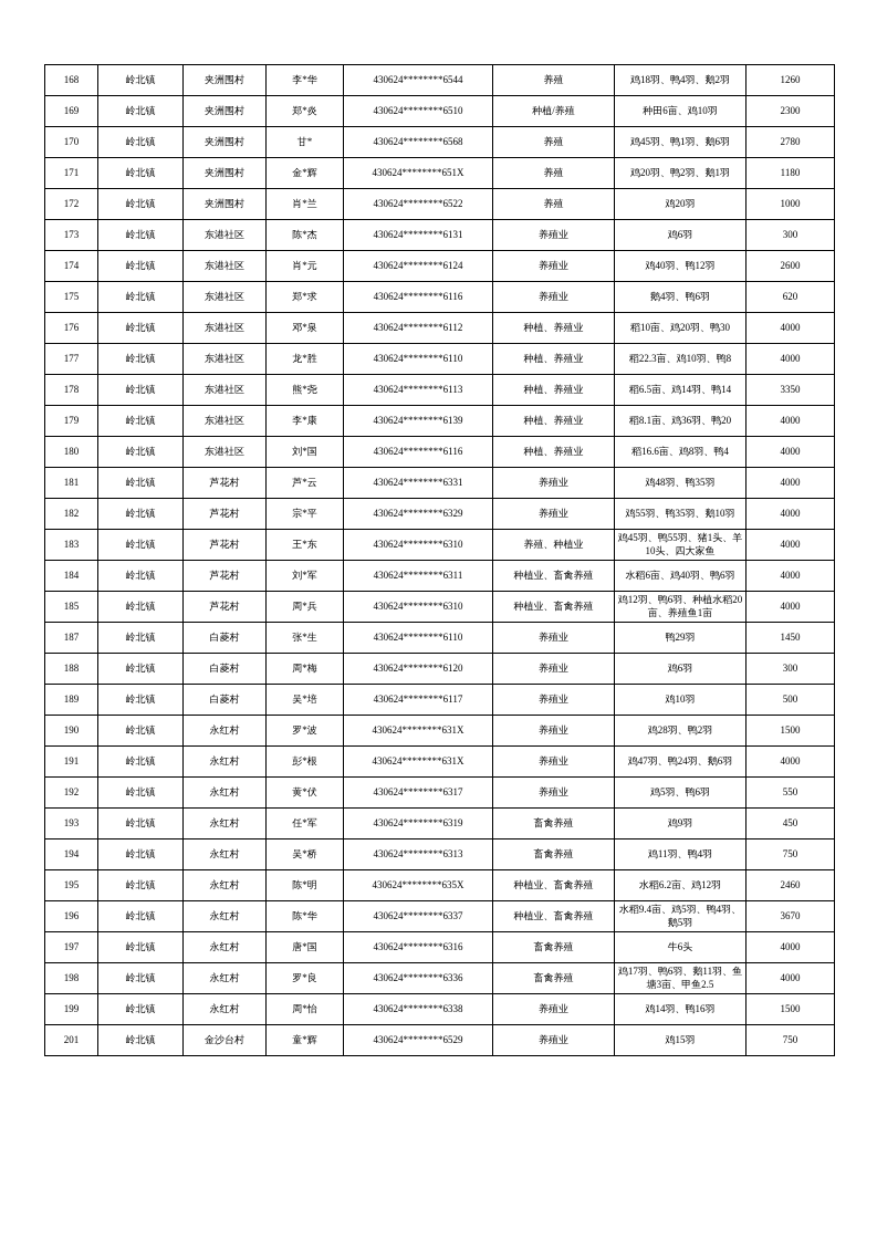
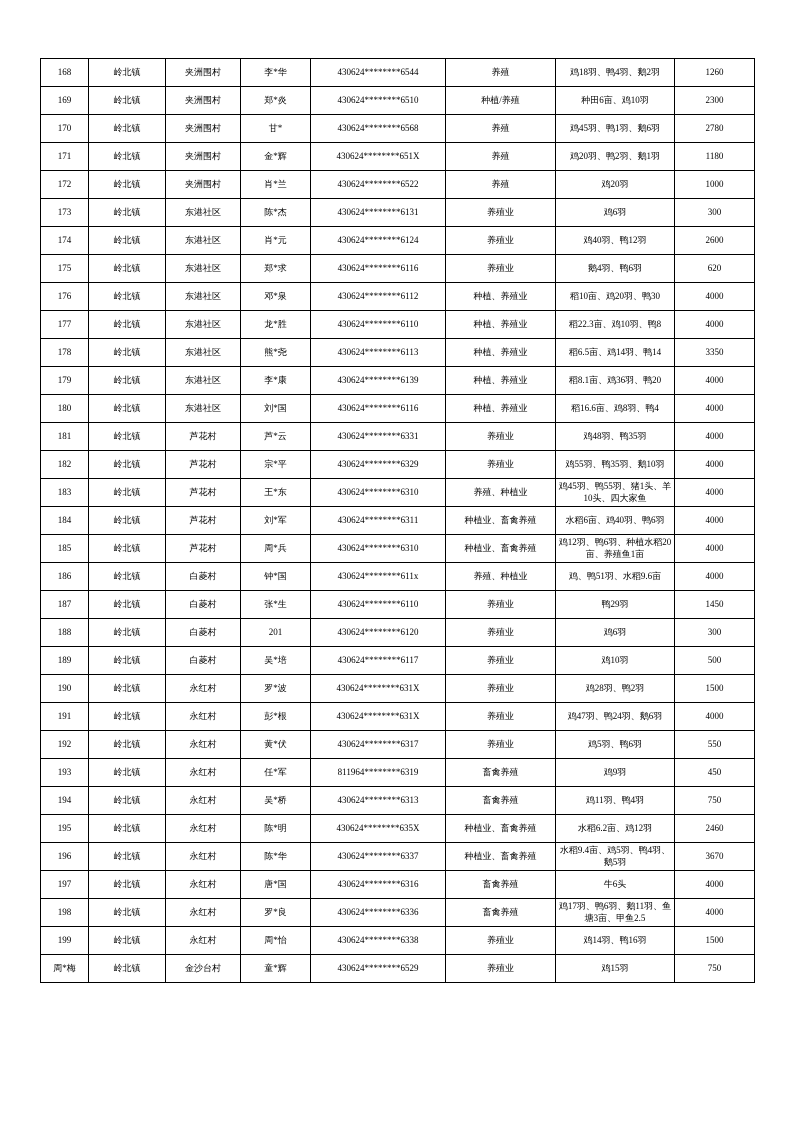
  168	岭北镇	夹洲围村	李*华	430624********6544	养殖	鸡18羽、鸭4羽、鹅2羽	1260
  169	岭北镇	夹洲围村	郑*炎	430624********6510	种植/养殖	种田6亩、鸡10羽	2300
  170	岭北镇	夹洲围村	甘*	430624********6568	养殖	鸡45羽、鸭1羽、鹅6羽	2780
  171	岭北镇	夹洲围村	金*辉	430624********651X	养殖	鸡20羽、鸭2羽、鹅1羽	1180
  172	岭北镇	夹洲围村	肖*兰	430624********6522	养殖	鸡20羽	1000
  173	岭北镇	东港社区	陈*杰	430624********6131	养殖业	鸡6羽	300
  174	岭北镇	东港社区	肖*元	430624********6124	养殖业	鸡40羽、鸭12羽	2600
  175	岭北镇	东港社区	郑*求	430624********6116	养殖业	鹅4羽、鸭6羽	620
  176	岭北镇	东港社区	邓*泉	430624********6112	种植、养殖业	稻10亩、鸡20羽、鸭30	4000
  177	岭北镇	东港社区	龙*胜	430624********6110	种植、养殖业	稻22.3亩、鸡10羽、鸭8	4000
  178	岭北镇	东港社区	熊*尧	430624********6113	种植、养殖业	稻6.5亩、鸡14羽、鸭14	3350
  179	岭北镇	东港社区	李*康	430624********6139	种植、养殖业	稻8.1亩、鸡36羽、鸭20	4000
  180	岭北镇	东港社区	刘*国	430624********6116	种植、养殖业	稻16.6亩、鸡8羽、鸭4	4000
  181	岭北镇	芦花村	芦*云	430624********6331	养殖业	鸡48羽、鸭35羽	4000
  182	岭北镇	芦花村	宗*平	430624********6329	养殖业	鸡55羽、鸭35羽、鹅10羽	4000
  183	岭北镇	芦花村	王*东	430624********6310	养殖、种植业	鸡45羽、鸭55羽、猪1头、羊10头、四大家鱼	4000
  184	岭北镇	芦花村	刘*军	430624********6311	种植业、畜禽养殖	水稻6亩、鸡40羽、鸭6羽	4000
  185	岭北镇	芦花村	周*兵	430624********6310	种植业、畜禽养殖	鸡12羽、鸭6羽、种植水稻20亩、养殖鱼1亩	4000
+ 186	岭北镇	白菱村	钟*国	430624********611x	养殖、种植业	鸡、鸭51羽、水稻9.6亩	4000
  187	岭北镇	白菱村	张*生	430624********6110	养殖业	鸭29羽	1450
- 188	岭北镇	白菱村	周*梅	430624********6120	养殖业	鸡6羽	300
+ 188	岭北镇	白菱村	201	430624********6120	养殖业	鸡6羽	300
  189	岭北镇	白菱村	吴*培	430624********6117	养殖业	鸡10羽	500
  190	岭北镇	永红村	罗*波	430624********631X	养殖业	鸡28羽、鸭2羽	1500
  191	岭北镇	永红村	彭*根	430624********631X	养殖业	鸡47羽、鸭24羽、鹅6羽	4000
  192	岭北镇	永红村	黄*伏	430624********6317	养殖业	鸡5羽、鸭6羽	550
- 193	岭北镇	永红村	任*军	430624********6319	畜禽养殖	鸡9羽	450
+ 193	岭北镇	永红村	任*军	811964********6319	畜禽养殖	鸡9羽	450
  194	岭北镇	永红村	吴*桥	430624********6313	畜禽养殖	鸡11羽、鸭4羽	750
  195	岭北镇	永红村	陈*明	430624********635X	种植业、畜禽养殖	水稻6.2亩、鸡12羽	2460
  196	岭北镇	永红村	陈*华	430624********6337	种植业、畜禽养殖	水稻9.4亩、鸡5羽、鸭4羽、鹅5羽	3670
  197	岭北镇	永红村	唐*国	430624********6316	畜禽养殖	牛6头	4000
  198	岭北镇	永红村	罗*良	430624********6336	畜禽养殖	鸡17羽、鸭6羽、鹅11羽、鱼塘3亩、甲鱼2.5	4000
  199	岭北镇	永红村	周*怡	430624********6338	养殖业	鸡14羽、鸭16羽	1500
- 201	岭北镇	金沙台村	童*辉	430624********6529	养殖业	鸡15羽	750
+ 周*梅	岭北镇	金沙台村	童*辉	430624********6529	养殖业	鸡15羽	750
